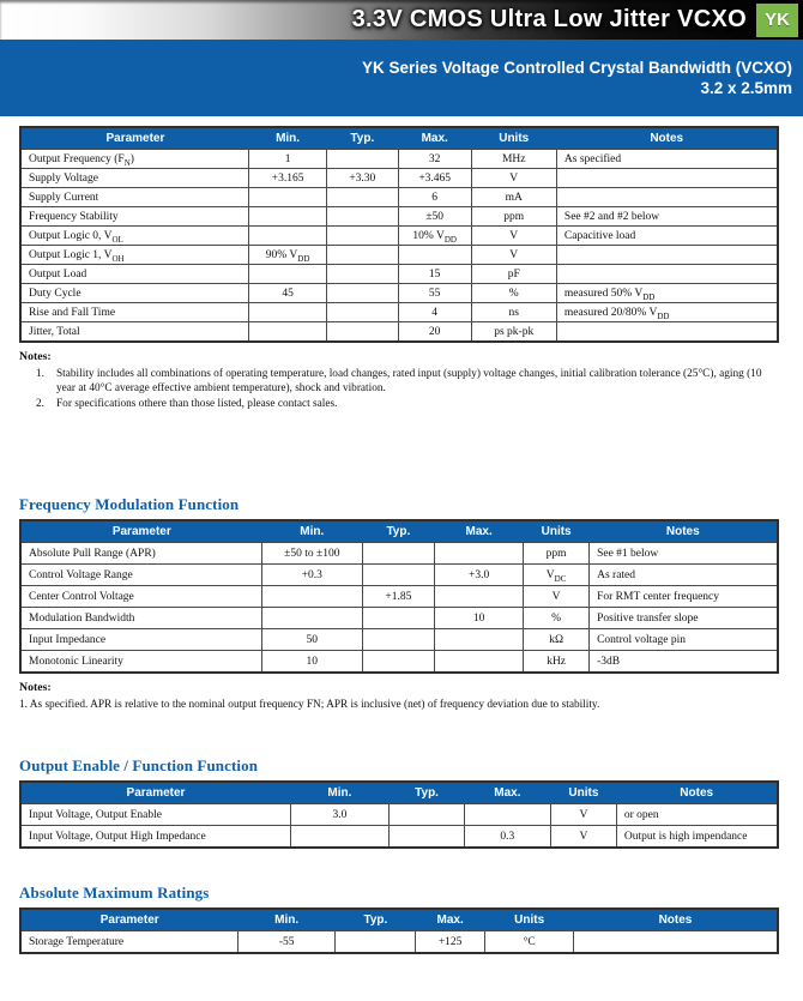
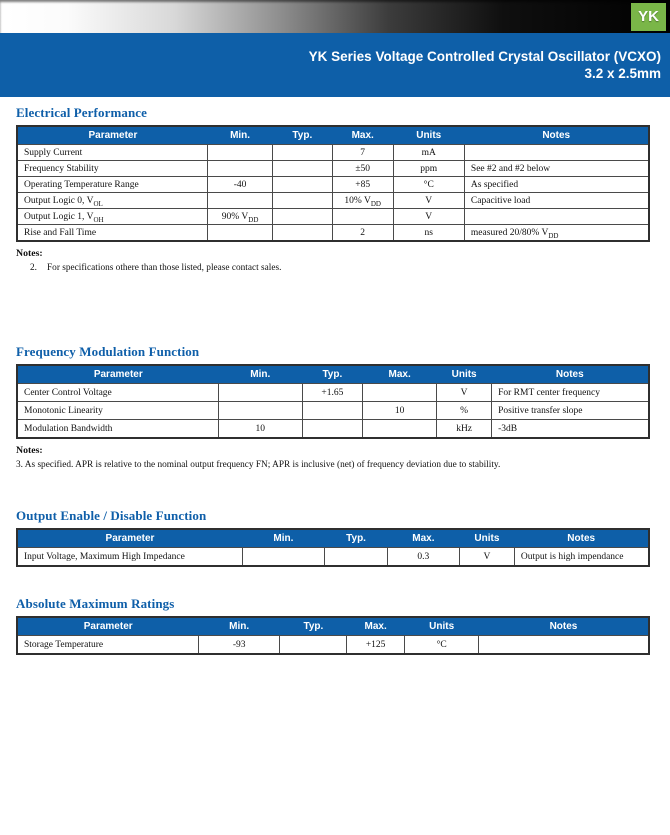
- 3.3V CMOS Ultra Low Jitter VCXO
  YK
- YK Series Voltage Controlled Crystal Bandwidth (VCXO)
+ YK Series Voltage Controlled Crystal Oscillator (VCXO)
  3.2 x 2.5mm
+ Electrical Performance
  Parameter	Min.	Typ.	Max.	Units	Notes
- Output Frequency (FN)	1		32	MHz	As specified
- Supply Voltage	+3.165	+3.30	+3.465	V
- Supply Current			6	mA
+ Supply Current			7	mA
  Frequency Stability			±50	ppm	See #2 and #2 below
+ Operating Temperature Range	-40		+85	°C	As specified
  Output Logic 0, VOL			10% VDD	V	Capacitive load
  Output Logic 1, VOH	90% VDD			V
- Output Load			15	pF
- Duty Cycle	45		55	%	measured 50% VDD
- Rise and Fall Time			4	ns	measured 20/80% VDD
+ Rise and Fall Time			2	ns	measured 20/80% VDD
- Jitter, Total			20	ps pk-pk
  Notes:
- 1.
- Stability includes all combinations of operating temperature, load changes, rated input (supply) voltage changes, initial calibration tolerance (25°C), aging (10 year at 40°C average effective ambient temperature), shock and vibration.
  2.
  For specifications othere than those listed, please contact sales.
  Frequency Modulation Function
  Parameter	Min.	Typ.	Max.	Units	Notes
- Absolute Pull Range (APR)	±50 to ±100			ppm	See #1 below
- Control Voltage Range	+0.3		+3.0	VDC	As rated
- Center Control Voltage		+1.85		V	For RMT center frequency
+ Center Control Voltage		+1.65		V	For RMT center frequency
- Modulation Bandwidth			10	%	Positive transfer slope
+ Monotonic Linearity			10	%	Positive transfer slope
- Input Impedance	50			kΩ	Control voltage pin
- Monotonic Linearity	10			kHz	-3dB
+ Modulation Bandwidth	10			kHz	-3dB
  Notes:
- 1. As specified. APR is relative to the nominal output frequency FN; APR is inclusive (net) of frequency deviation due to stability.
+ 3. As specified. APR is relative to the nominal output frequency FN; APR is inclusive (net) of frequency deviation due to stability.
- Output Enable / Function Function
+ Output Enable / Disable Function
  Parameter	Min.	Typ.	Max.	Units	Notes
- Input Voltage, Output Enable	3.0			V	or open
- Input Voltage, Output High Impedance			0.3	V	Output is high impendance
+ Input Voltage, Maximum High Impedance			0.3	V	Output is high impendance
  Absolute Maximum Ratings
  Parameter	Min.	Typ.	Max.	Units	Notes
- Storage Temperature	-55		+125	°C
+ Storage Temperature	-93		+125	°C
